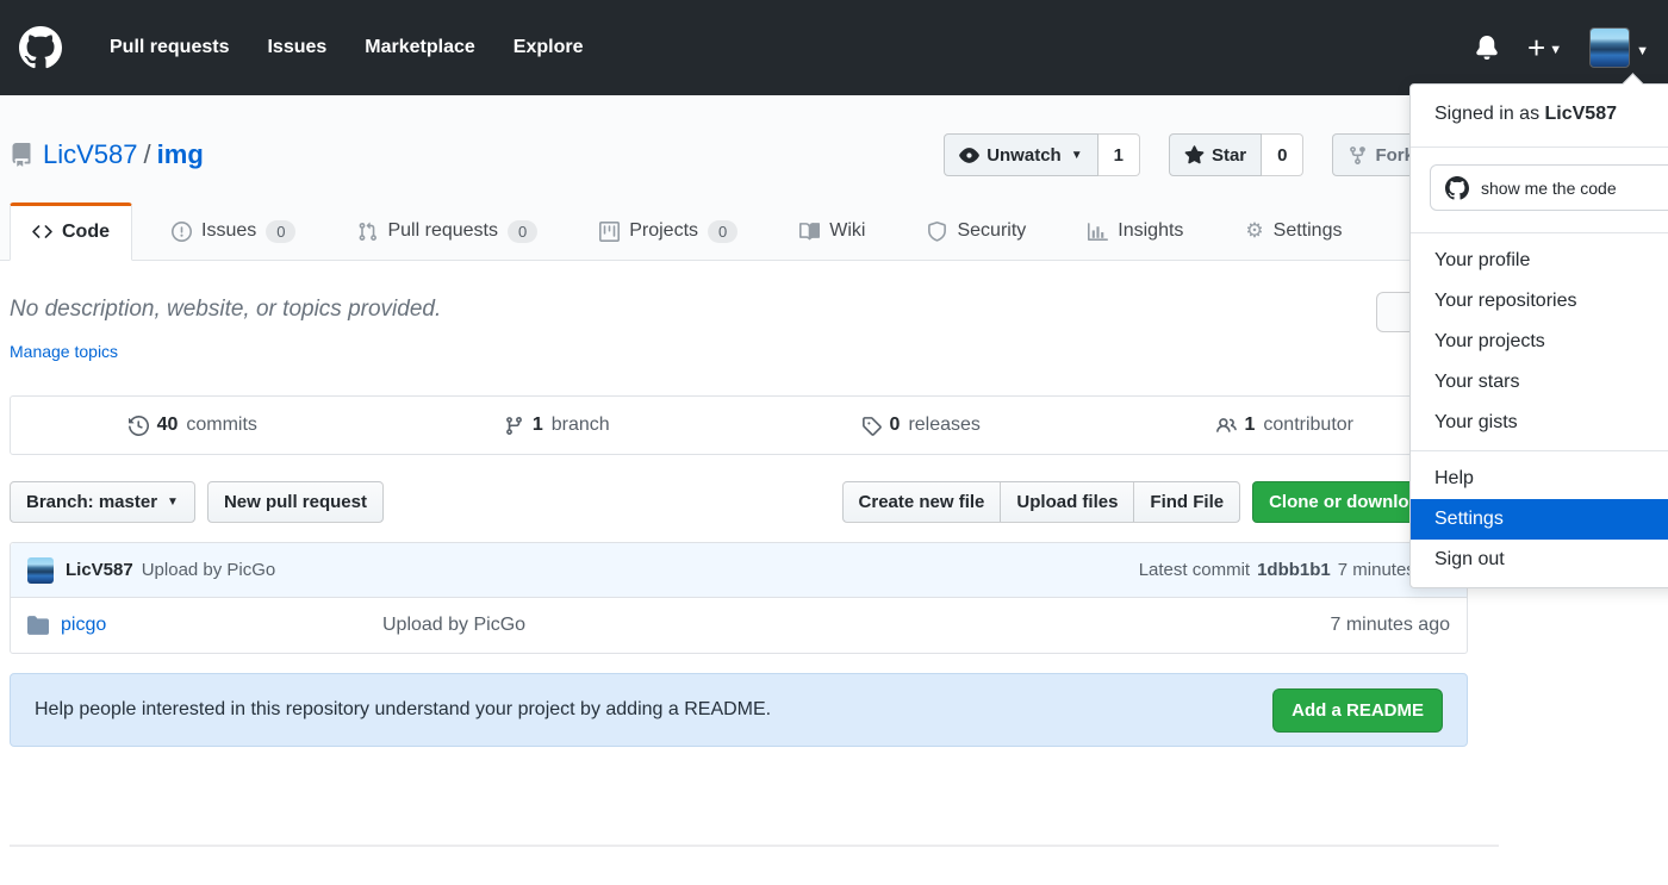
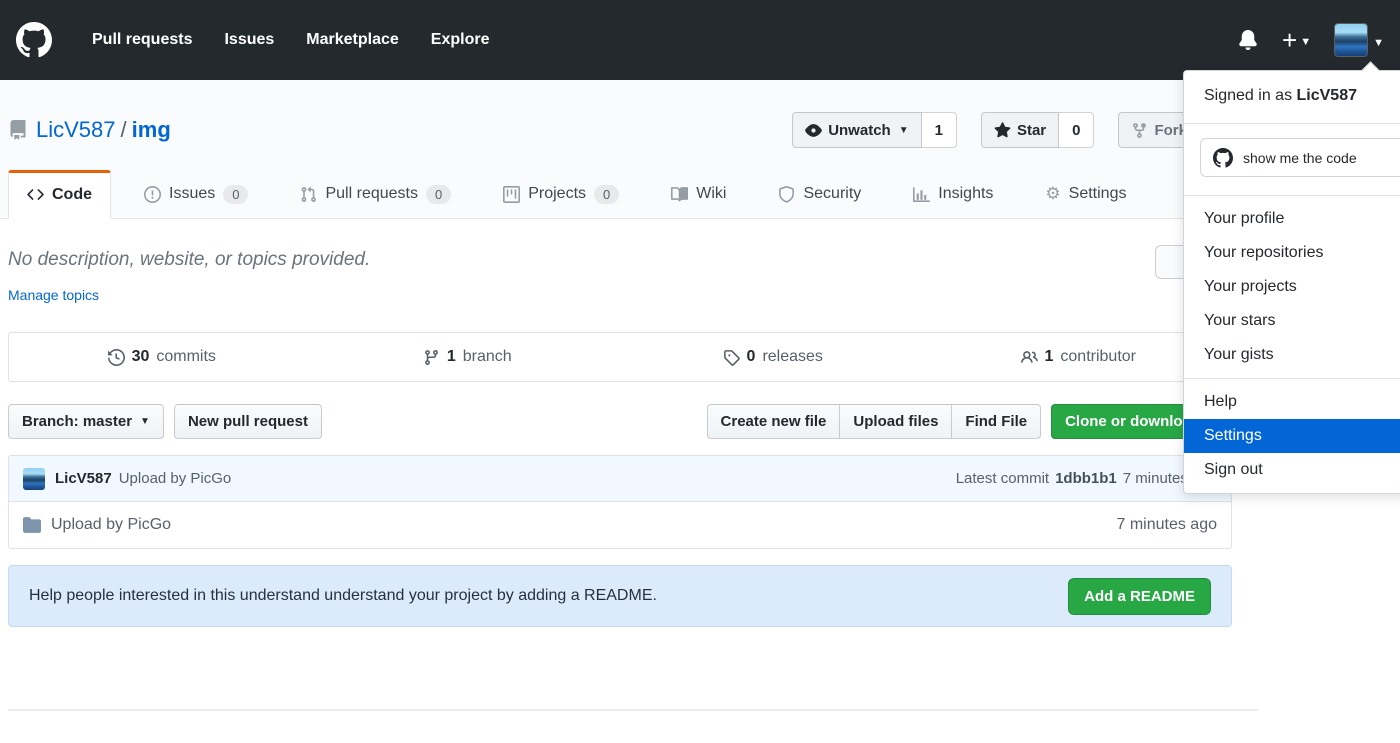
  Pull requests
  Issues
  Marketplace
  Explore
  +
  ▼
  ▼
  LicV587 / img
  Unwatch
  ▼
  1
  Star
  0
  For
  Code
  Issues
  0
  Pull requests
  0
  Projects
  0
  Wiki
  Security
  Insights
  ⚙
  Settings
  No description, website, or topics provided.
  Manage topics
- 40
+ 30
  commits
  1
  branch
  0
  releases
  1
  contributor
  Branch: master
  ▼
  New pull request
  Create new file
  Upload files
  Find File
  Clone or downlo
  LicV587
  Upload by PicGo
  Latest commit
  1dbb1b1
- picgo
  Upload by PicGo
  7 minutes ago
- Help people interested in this repository understand your project by adding a README.
+ Help people interested in this understand understand your project by adding a README.
  Add a README
  Signed in as LicV587
  show me the code
  Your profile
  Your repositories
  Your projects
  Your stars
  Your gists
  Help
  Settings
  Sign out
